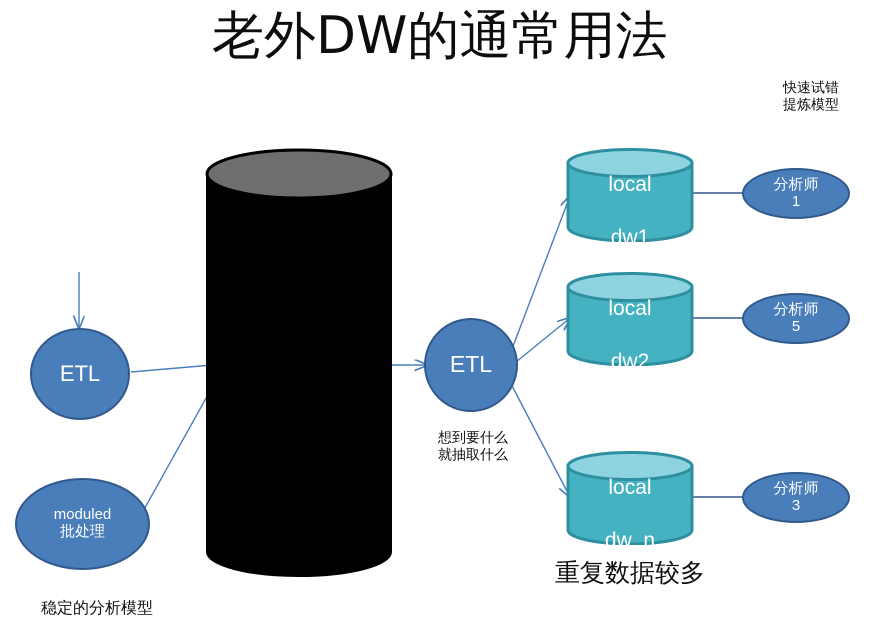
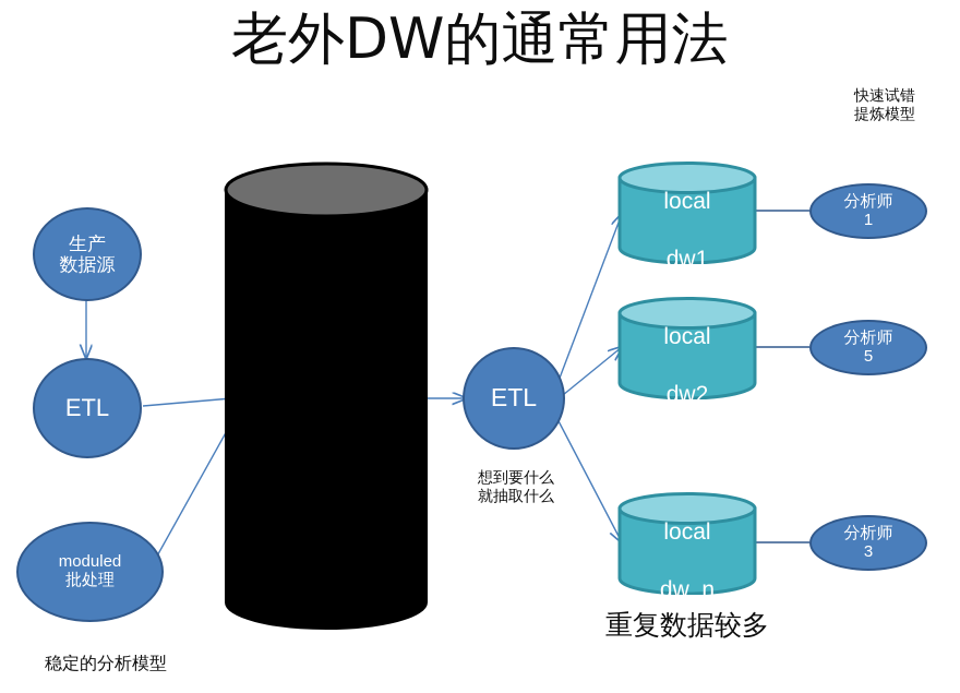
  老外DW的通常用法
+ 生产
+ 数据源
  ETL
  moduled
  批处理
  ETL
  local
  dw1
  local
  dw2
  local
  dw_n
  分析师
  1
  分析师
  5
  分析师
  3
  快速试错
  提炼模型
  想到要什么
  就抽取什么
  稳定的分析模型
  重复数据较多
